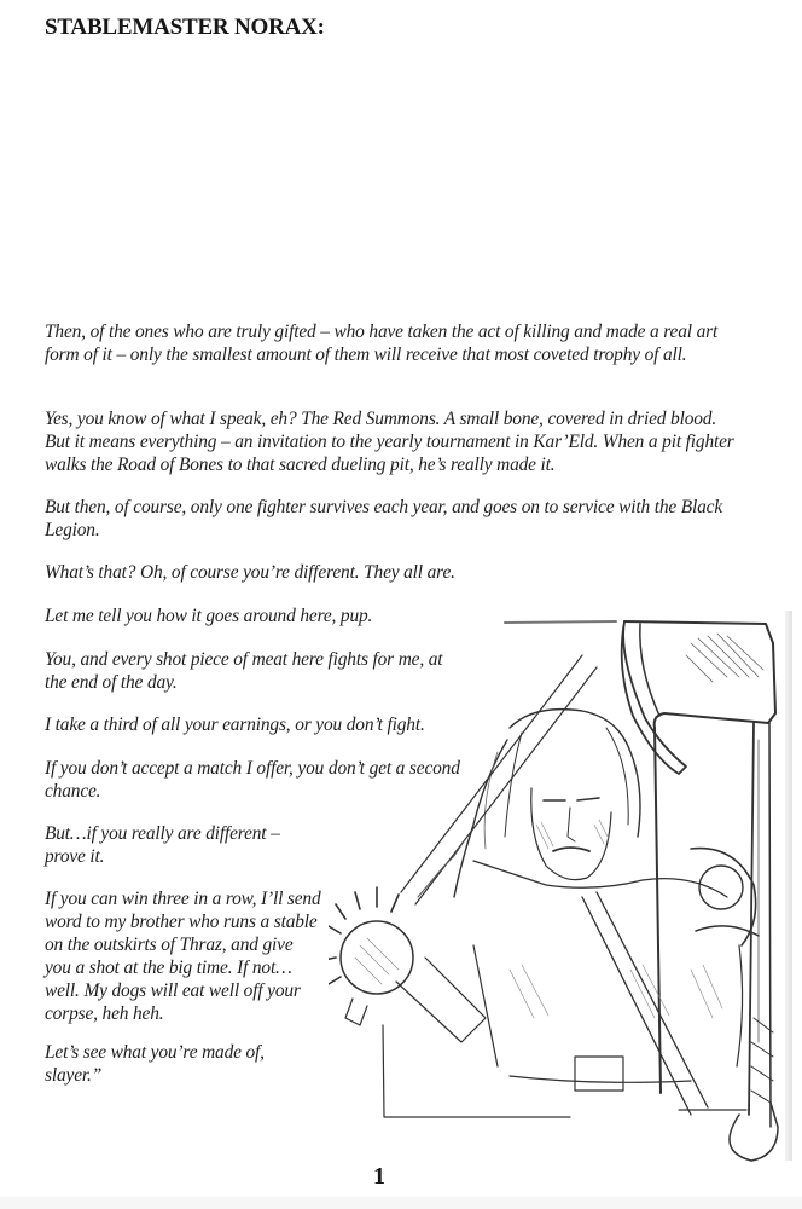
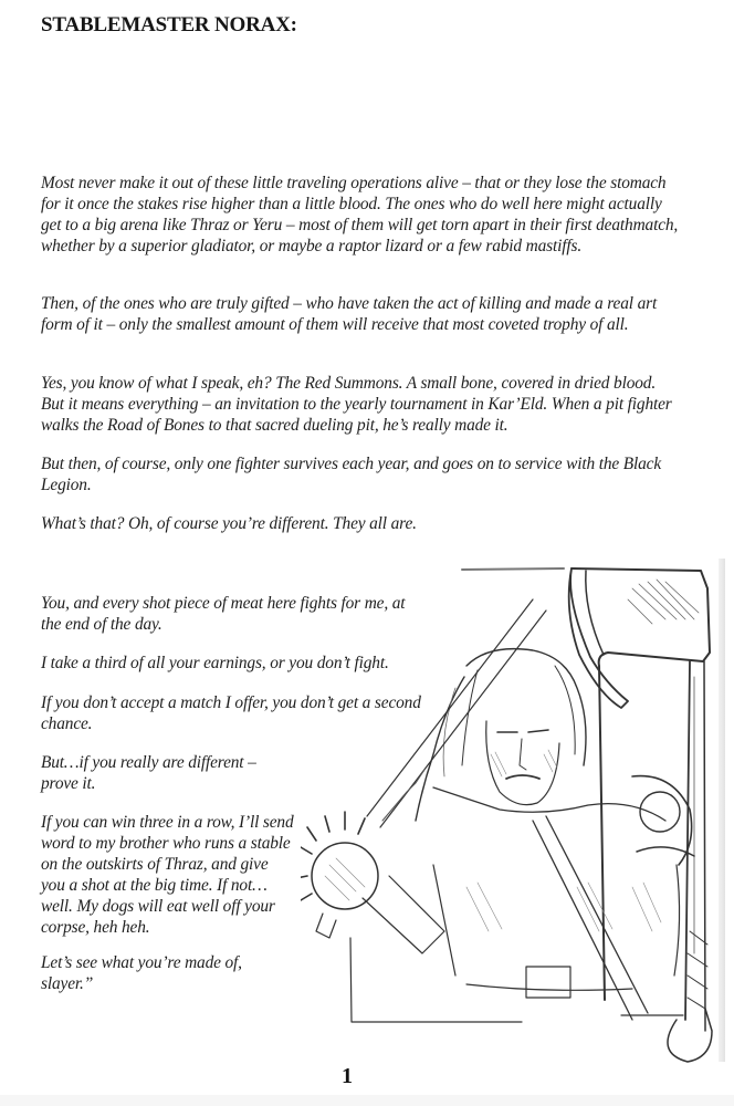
  STABLEMASTER NORAX:
+ Most never make it out of these little traveling operations alive – that or they lose the stomach for it once the stakes rise higher than a little blood. The ones who do well here might actually get to a big arena like Thraz or Yeru – most of them will get torn apart in their first deathmatch, whether by a superior gladiator, or maybe a raptor lizard or a few rabid mastiffs.
  Then, of the ones who are truly gifted – who have taken the act of killing and made a real art form of it – only the smallest amount of them will receive that most coveted trophy of all.
  Yes, you know of what I speak, eh? The Red Summons. A small bone, covered in dried blood. But it means everything – an invitation to the yearly tournament in Kar’Eld. When a pit fighter walks the Road of Bones to that sacred dueling pit, he’s really made it.
  But then, of course, only one fighter survives each year, and goes on to service with the Black Legion.
  What’s that? Oh, of course you’re different. They all are.
- Let me tell you how it goes around here, pup.
  You, and every shot piece of meat here fights for me, at the end of the day.
  I take a third of all your earnings, or you don’t fight.
  If you don’t accept a match I offer, you don’t get a second chance.
  But…if you really are different – prove it.
  If you can win three in a row, I’ll send word to my brother who runs a stable on the outskirts of Thraz, and give you a shot at the big time. If not…well. My dogs will eat well off your corpse, heh heh.
  Let’s see what you’re made of, slayer.”
  1
